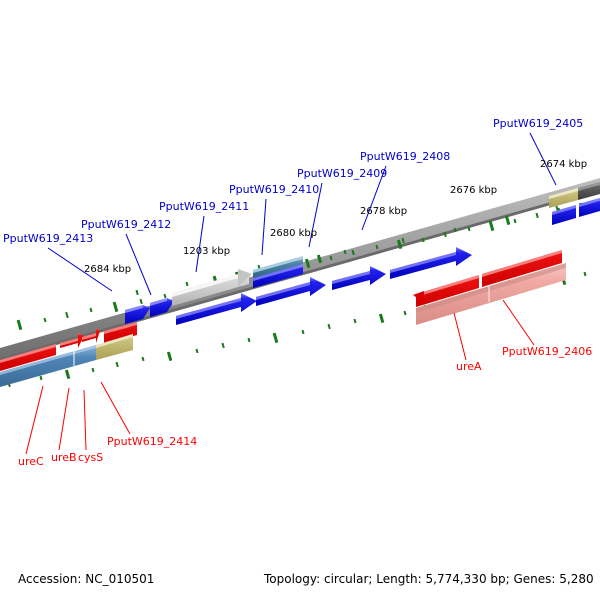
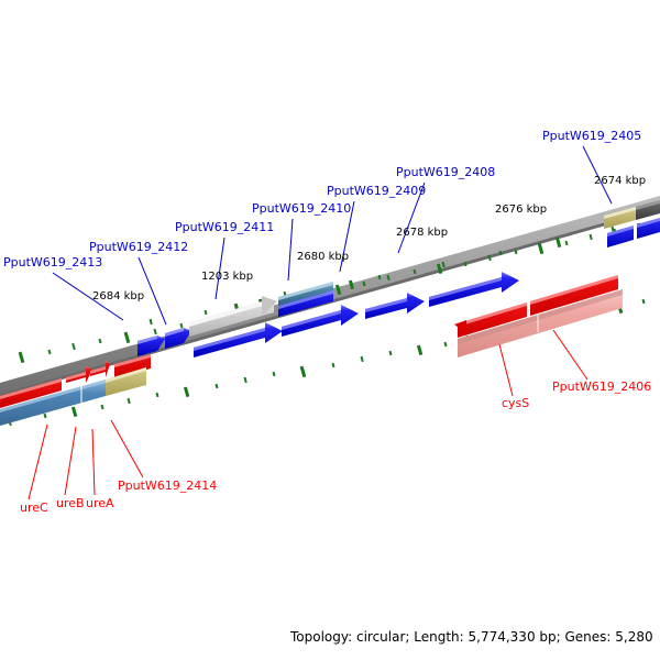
  PputW619_2413
  PputW619_2412
  PputW619_2411
  PputW619_2410
  PputW619_2409
  PputW619_2408
  PputW619_2405
  PputW619_2406
- ureA
+ cysS
  PputW619_2414
- cysS
+ ureA
  ureB
  ureC
  2684 kbp
  1203 kbp
  2680 kbp
  2678 kbp
  2676 kbp
  2674 kbp
- Accession: NC_010501
  Topology: circular; Length: 5,774,330 bp; Genes: 5,280
